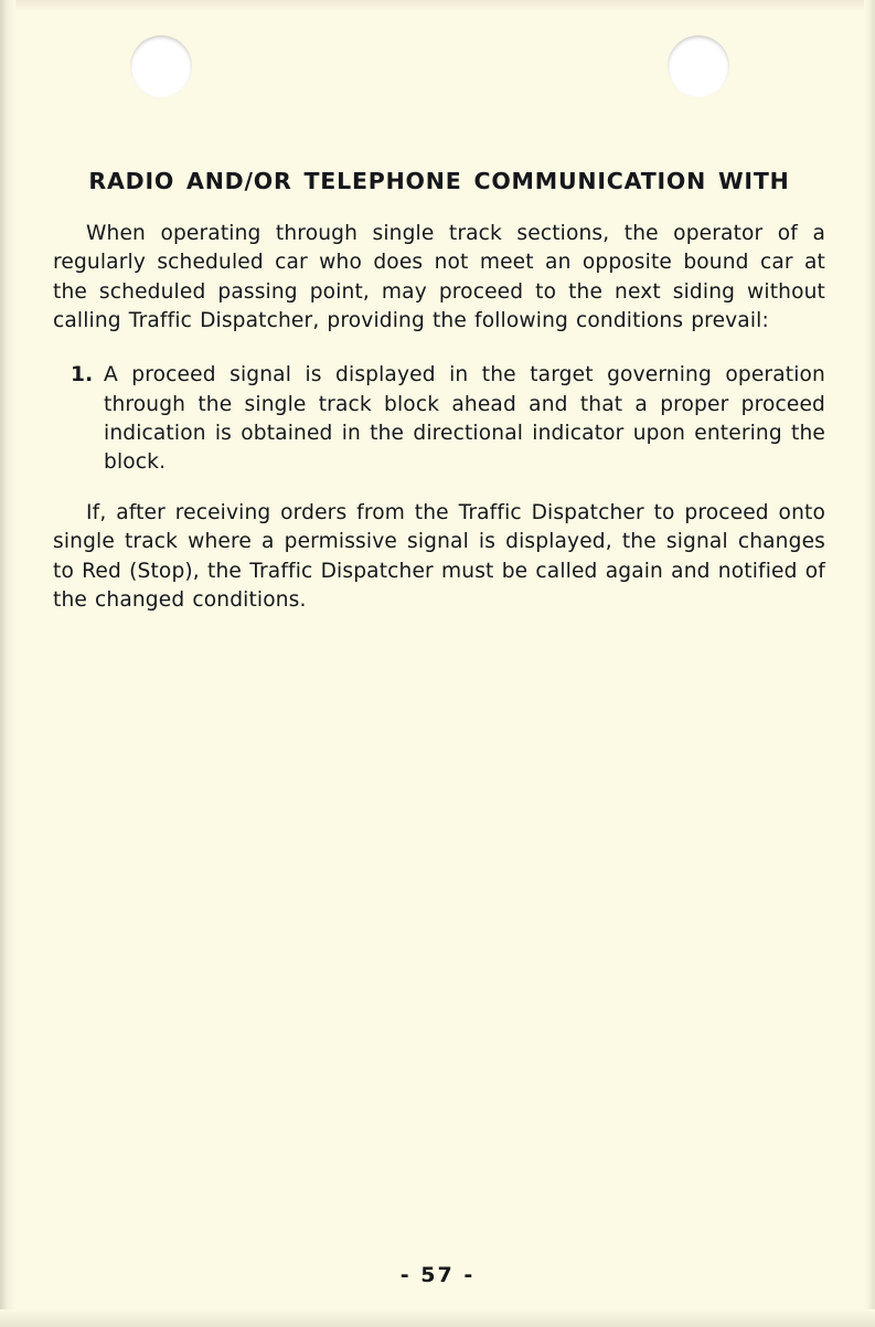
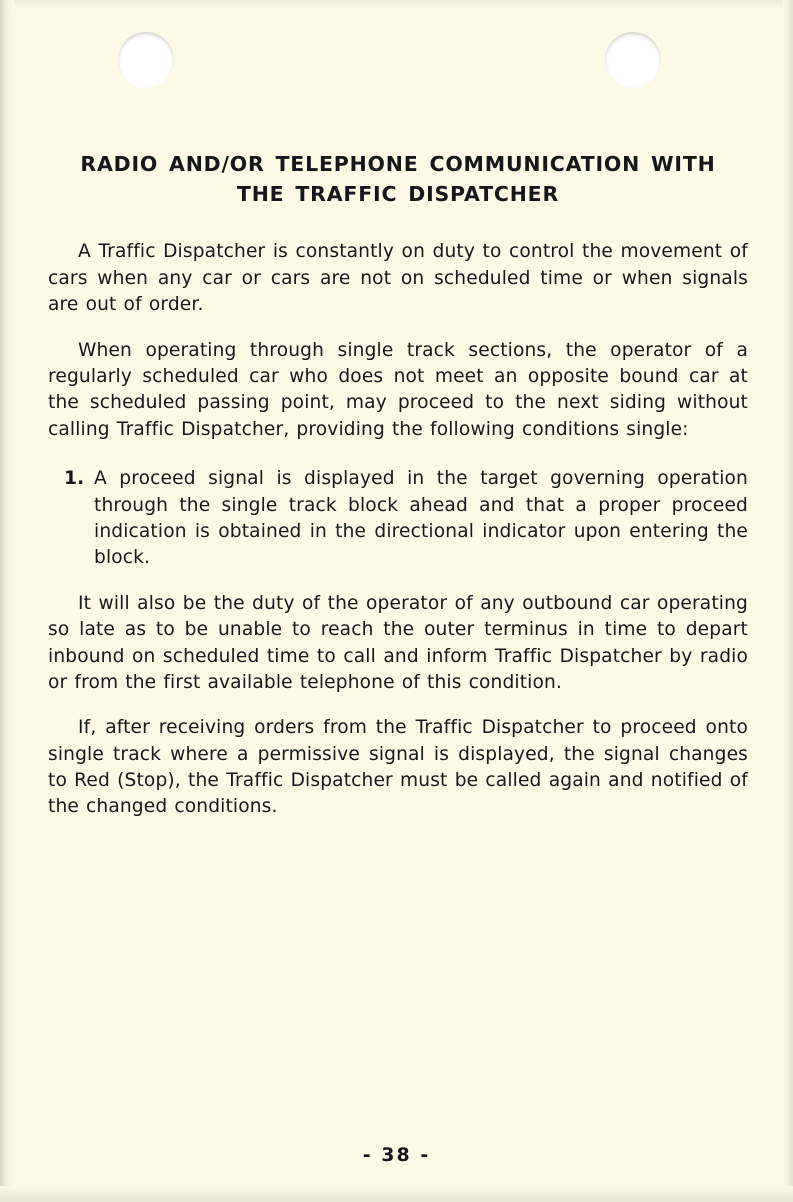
  RADIO AND/OR TELEPHONE COMMUNICATION WITH
+ THE TRAFFIC DISPATCHER
+ A Traffic Dispatcher is constantly on duty to control the movement of cars when any car or cars are not on scheduled time or when signals are out of order.
- When operating through single track sections, the operator of a regularly scheduled car who does not meet an opposite bound car at the scheduled passing point, may proceed to the next siding without calling Traffic Dispatcher, providing the following conditions prevail:
+ When operating through single track sections, the operator of a regularly scheduled car who does not meet an opposite bound car at the scheduled passing point, may proceed to the next siding without calling Traffic Dispatcher, providing the following conditions single:
  1.
  A proceed signal is displayed in the target governing operation through the single track block ahead and that a proper proceed indication is obtained in the directional indicator upon entering the block.
+ It will also be the duty of the operator of any outbound car operating so late as to be unable to reach the outer terminus in time to depart inbound on scheduled time to call and inform Traffic Dispatcher by radio or from the first available telephone of this condition.
  If, after receiving orders from the Traffic Dispatcher to proceed onto single track where a permissive signal is displayed, the signal changes to Red (Stop), the Traffic Dispatcher must be called again and notified of the changed conditions.
- - 57 -
+ - 38 -
